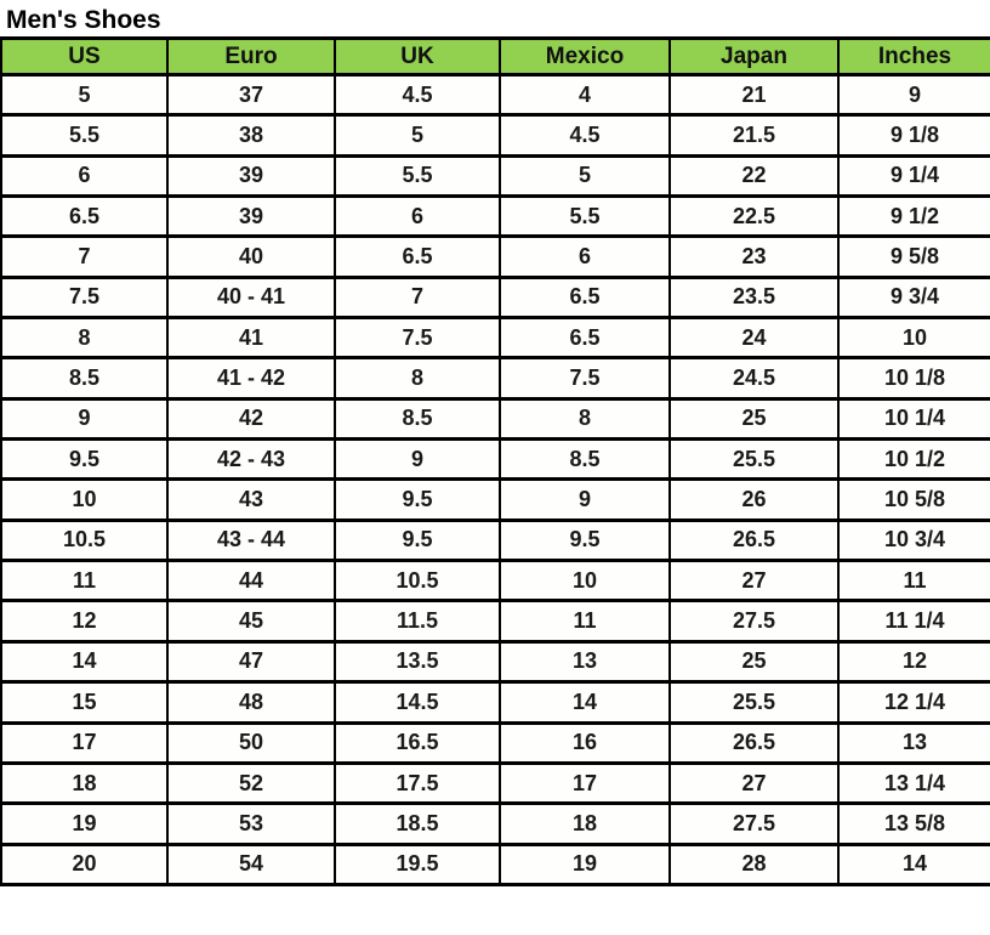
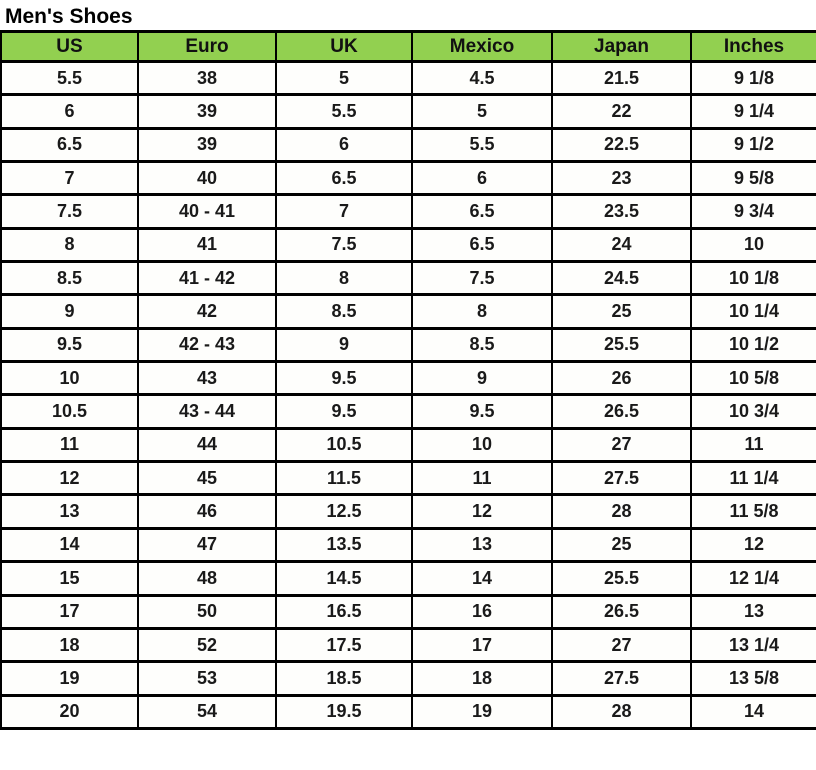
  Men's Shoes
  US	Euro	UK	Mexico	Japan	Inches
- 5	37	4.5	4	21	9
  5.5	38	5	4.5	21.5	9 1/8
  6	39	5.5	5	22	9 1/4
  6.5	39	6	5.5	22.5	9 1/2
  7	40	6.5	6	23	9 5/8
  7.5	40 - 41	7	6.5	23.5	9 3/4
  8	41	7.5	6.5	24	10
  8.5	41 - 42	8	7.5	24.5	10 1/8
  9	42	8.5	8	25	10 1/4
  9.5	42 - 43	9	8.5	25.5	10 1/2
  10	43	9.5	9	26	10 5/8
  10.5	43 - 44	9.5	9.5	26.5	10 3/4
  11	44	10.5	10	27	11
  12	45	11.5	11	27.5	11 1/4
+ 13	46	12.5	12	28	11 5/8
  14	47	13.5	13	25	12
  15	48	14.5	14	25.5	12 1/4
  17	50	16.5	16	26.5	13
  18	52	17.5	17	27	13 1/4
  19	53	18.5	18	27.5	13 5/8
  20	54	19.5	19	28	14
